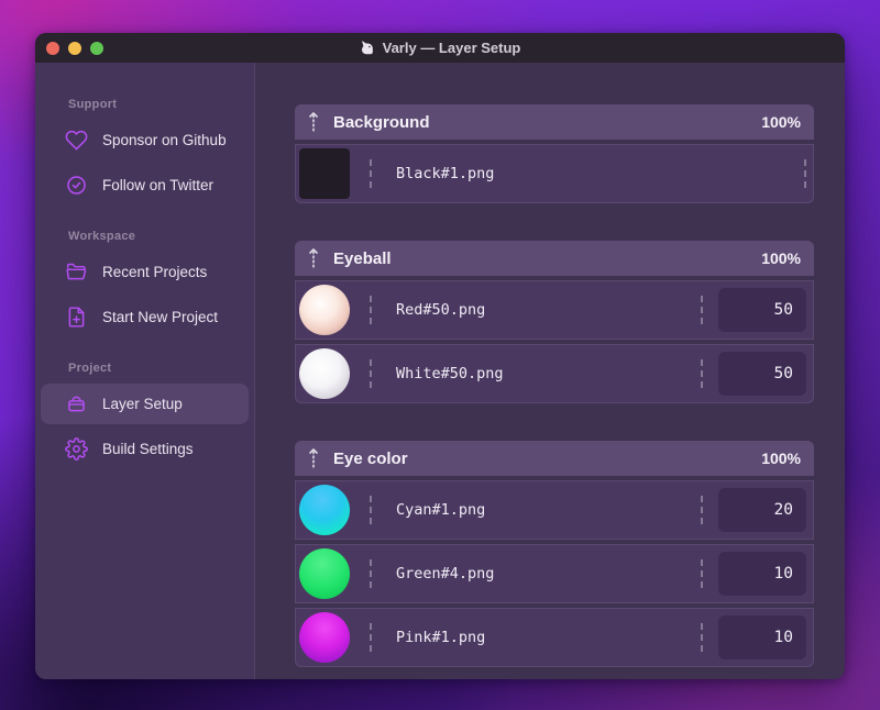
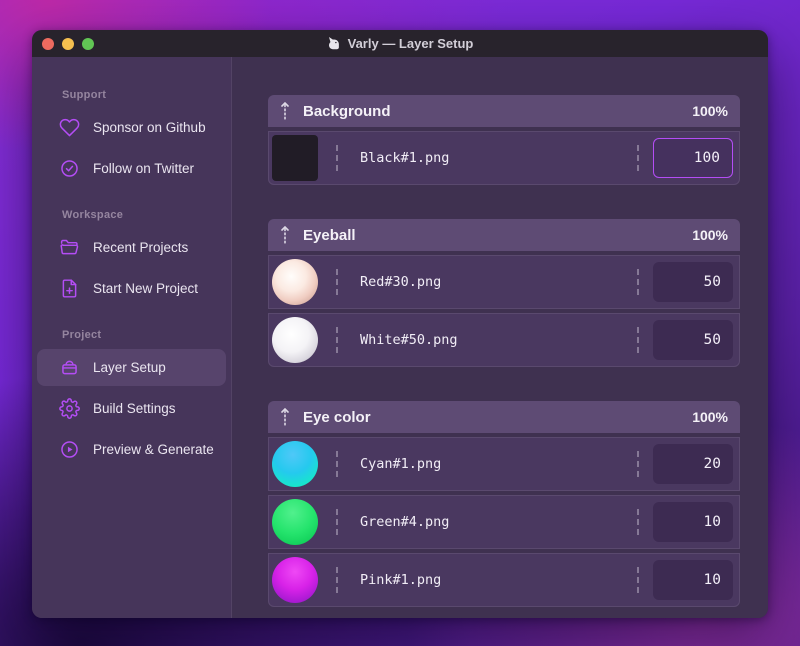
  Varly — Layer Setup
  Support
  Sponsor on Github
  Follow on Twitter
  Workspace
  Recent Projects
  Start New Project
  Project
  Layer Setup
  Build Settings
+ Preview & Generate
  Background
  100%
  Black#1.png
+ 100
  Eyeball
  100%
- Red#50.png
+ Red#30.png
  50
  White#50.png
  50
  Eye color
  100%
  Cyan#1.png
  20
  Green#4.png
  10
  Pink#1.png
  10
